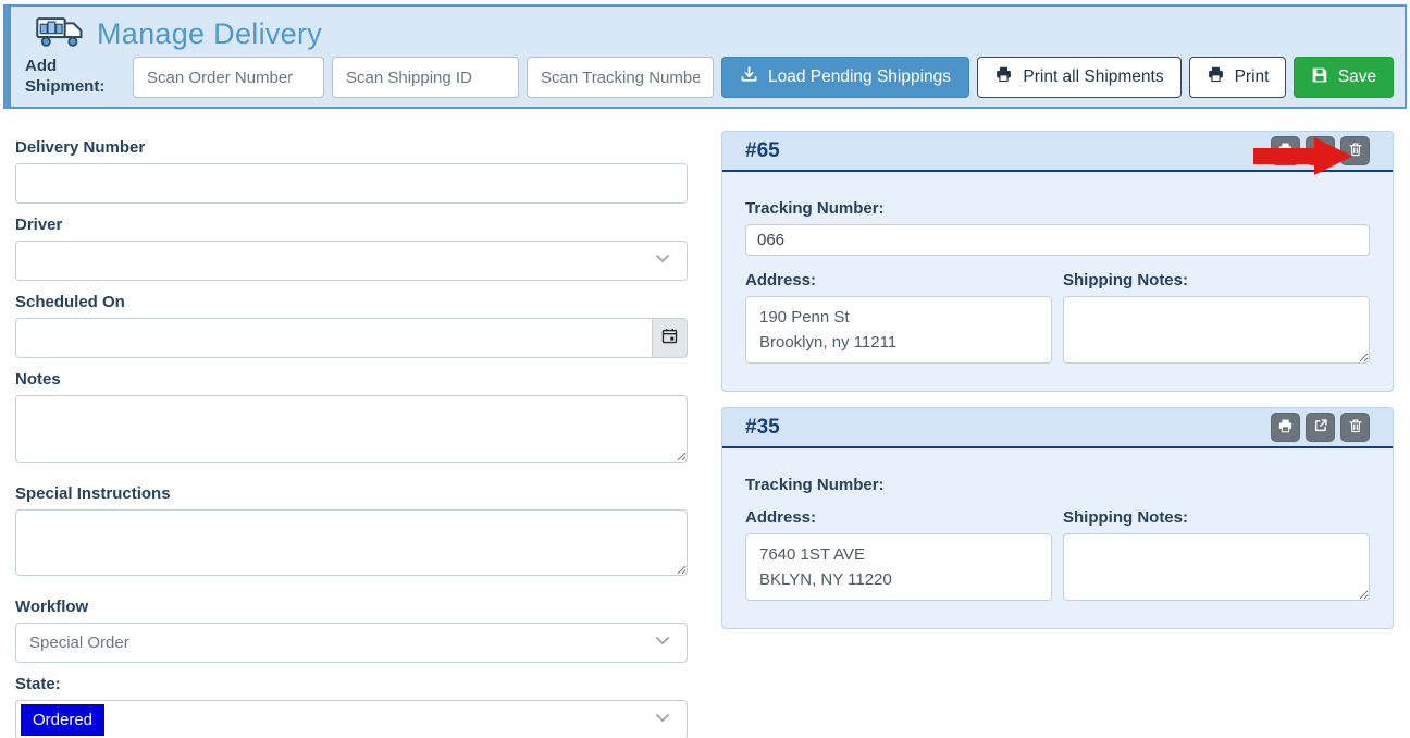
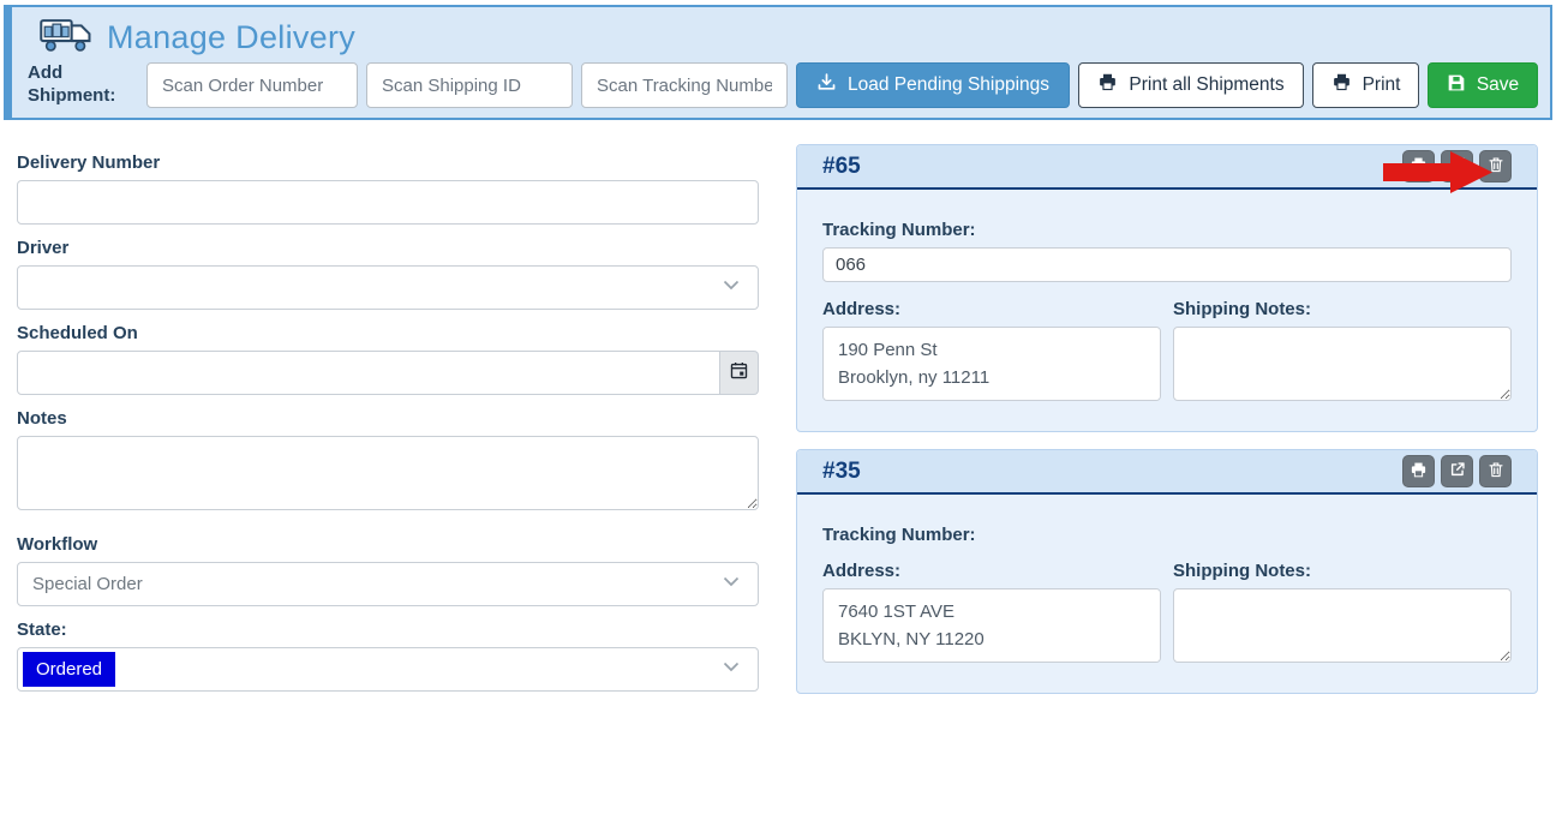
  Manage Delivery
  Add Shipment:
  Scan Order Number
  Scan Shipping ID
  Scan Tracking Numbe
  Load Pending Shippings
  Print all Shipments
  Print
  Save
  Delivery Number
  Driver
  Scheduled On
  Notes
- Special Instructions
  Workflow
  Special Order
  State:
  Ordered
  #65
  Tracking Number:
  066
  Address:
  190 Penn St
  Brooklyn, ny 11211
  Shipping Notes:
  #35
  Tracking Number:
  Address:
  7640 1ST AVE
  BKLYN, NY 11220
  Shipping Notes:
